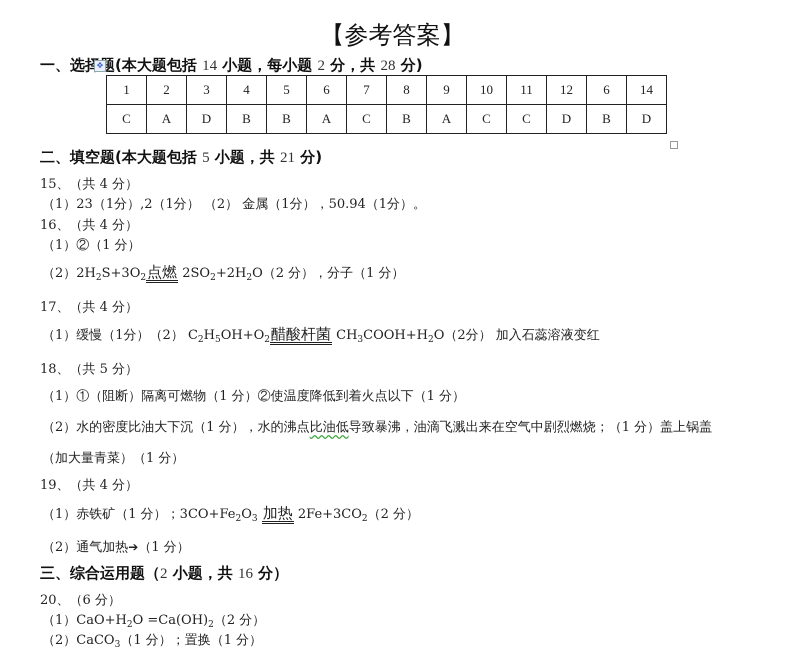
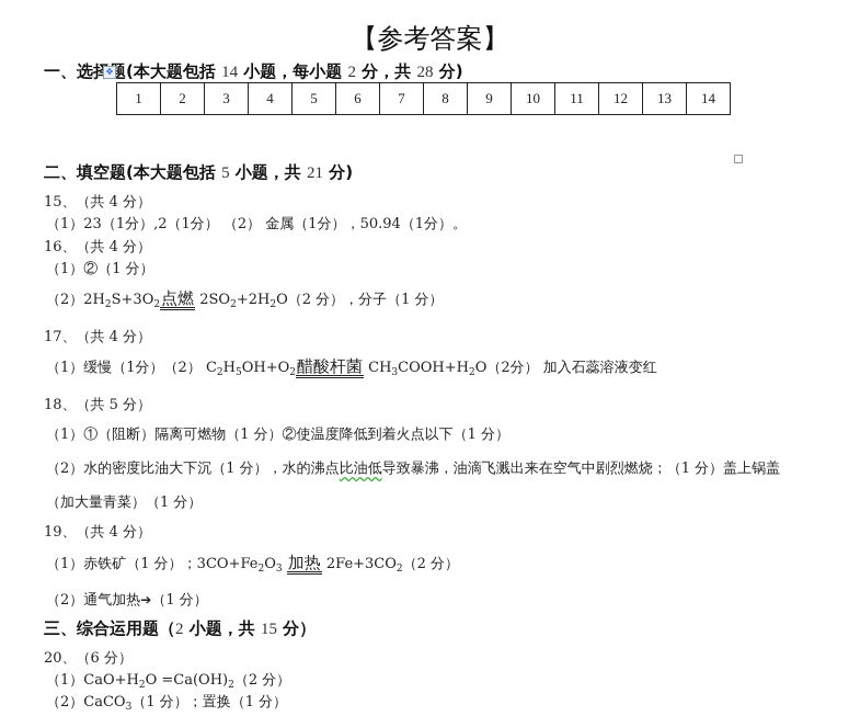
  【参考答案】
  一、选择题(本大题包括 14 小题，每小题 2 分，共 28 分)
  ✥
- 1	2	3	4	5	6	7	8	9	10	11	12	6	14
+ 1	2	3	4	5	6	7	8	9	10	11	12	13	14
- C	A	D	B	B	A	C	B	A	C	C	D	B	D
  二、填空题(本大题包括 5 小题，共 21 分)
  15、（共 4 分）
  （1）23（1分）,2（1分） （2） 金属（1分），50.94（1分）。
  16、（共 4 分）
  （1）②（1 分）
  （2）2H2S+3O2点燃 2SO2+2H2O（2 分），分子（1 分）
  17、（共 4 分）
  （1）缓慢（1分）（2） C2H5OH+O2醋酸杆菌 CH3COOH+H2O（2分） 加入石蕊溶液变红
  18、（共 5 分）
  （1）①（阻断）隔离可燃物（1 分）②使温度降低到着火点以下（1 分）
  （2）水的密度比油大下沉（1 分），水的沸点比油低导致暴沸，油滴飞溅出来在空气中剧烈燃烧；（1 分）盖上锅盖
  （加大量青菜）（1 分）
  19、（共 4 分）
  （1）赤铁矿（1 分）；3CO+Fe2O3 加热 2Fe+3CO2（2 分）
  （2）通气加热➔（1 分）
- 三、综合运用题（2 小题，共 16 分）
+ 三、综合运用题（2 小题，共 15 分）
  20、（6 分）
  （1）CaO+H2O =Ca(OH)2（2 分）
  （2）CaCO3（1 分）；置换（1 分）
